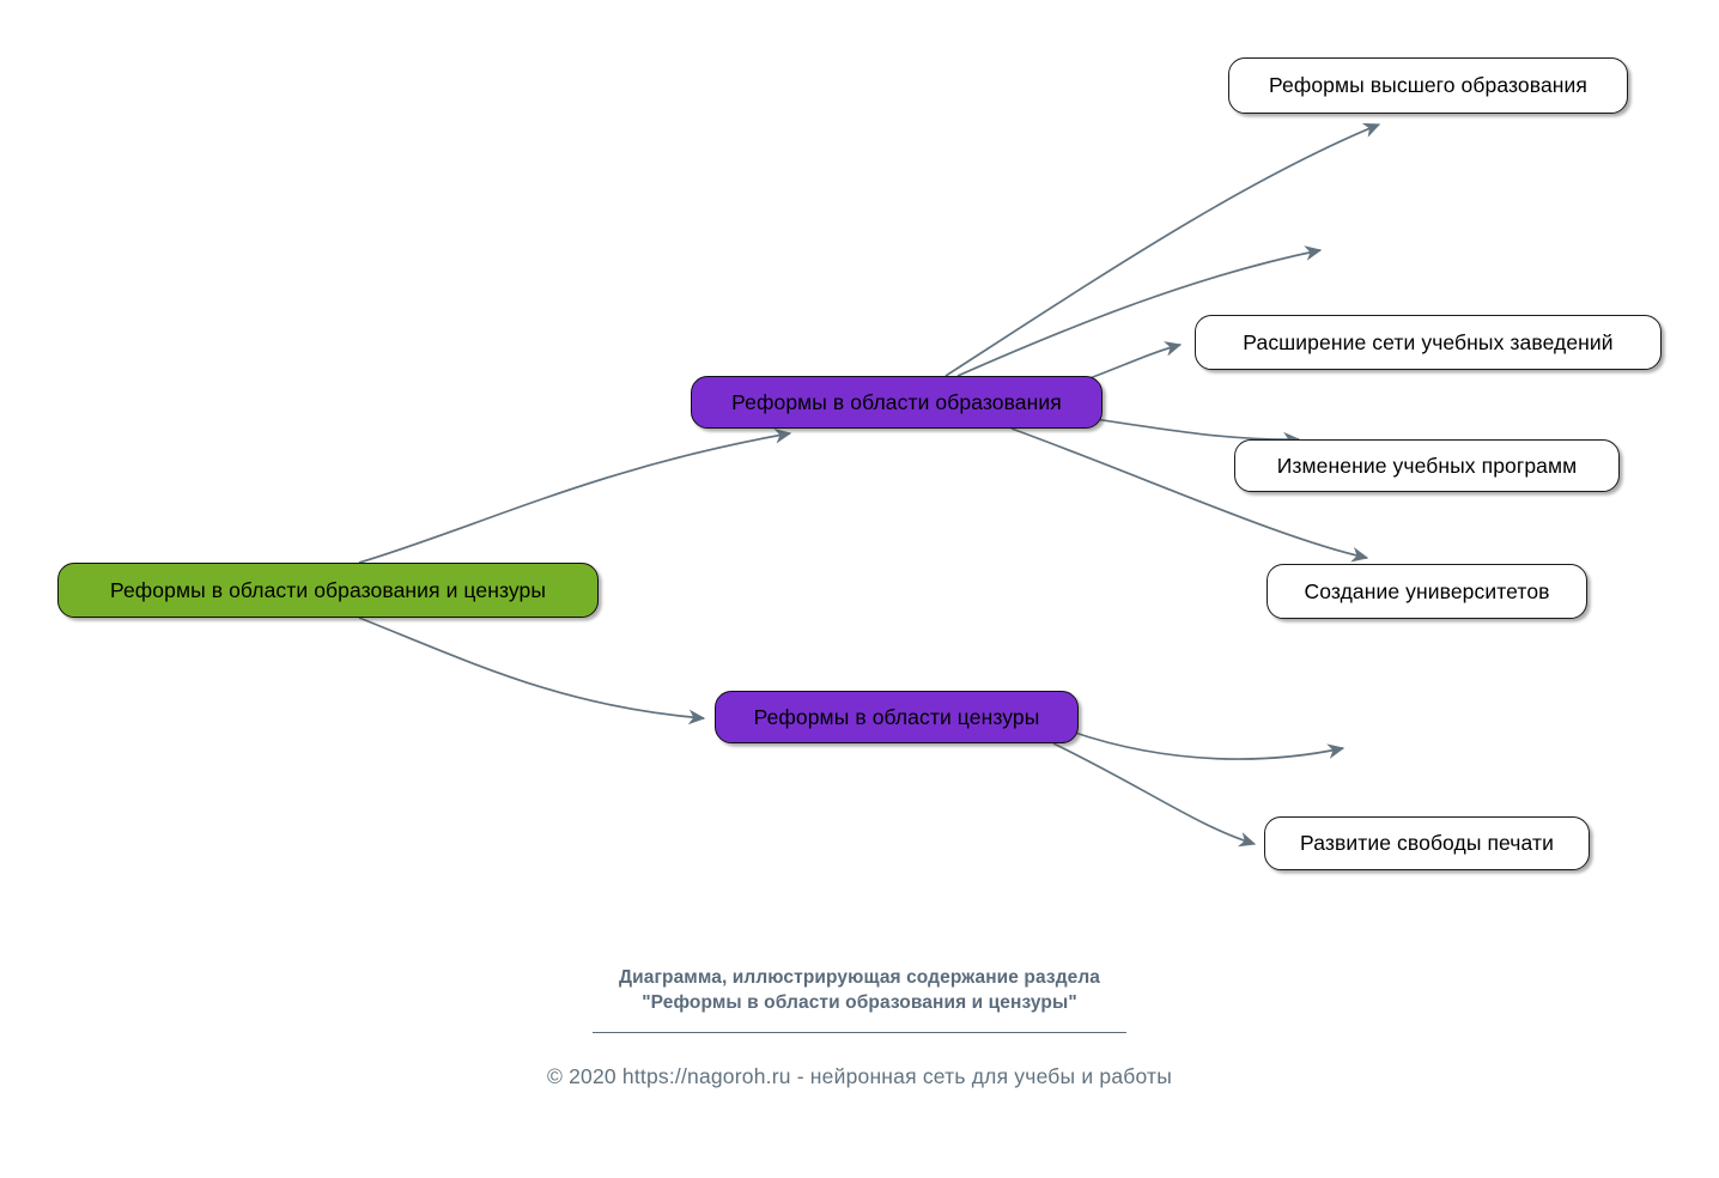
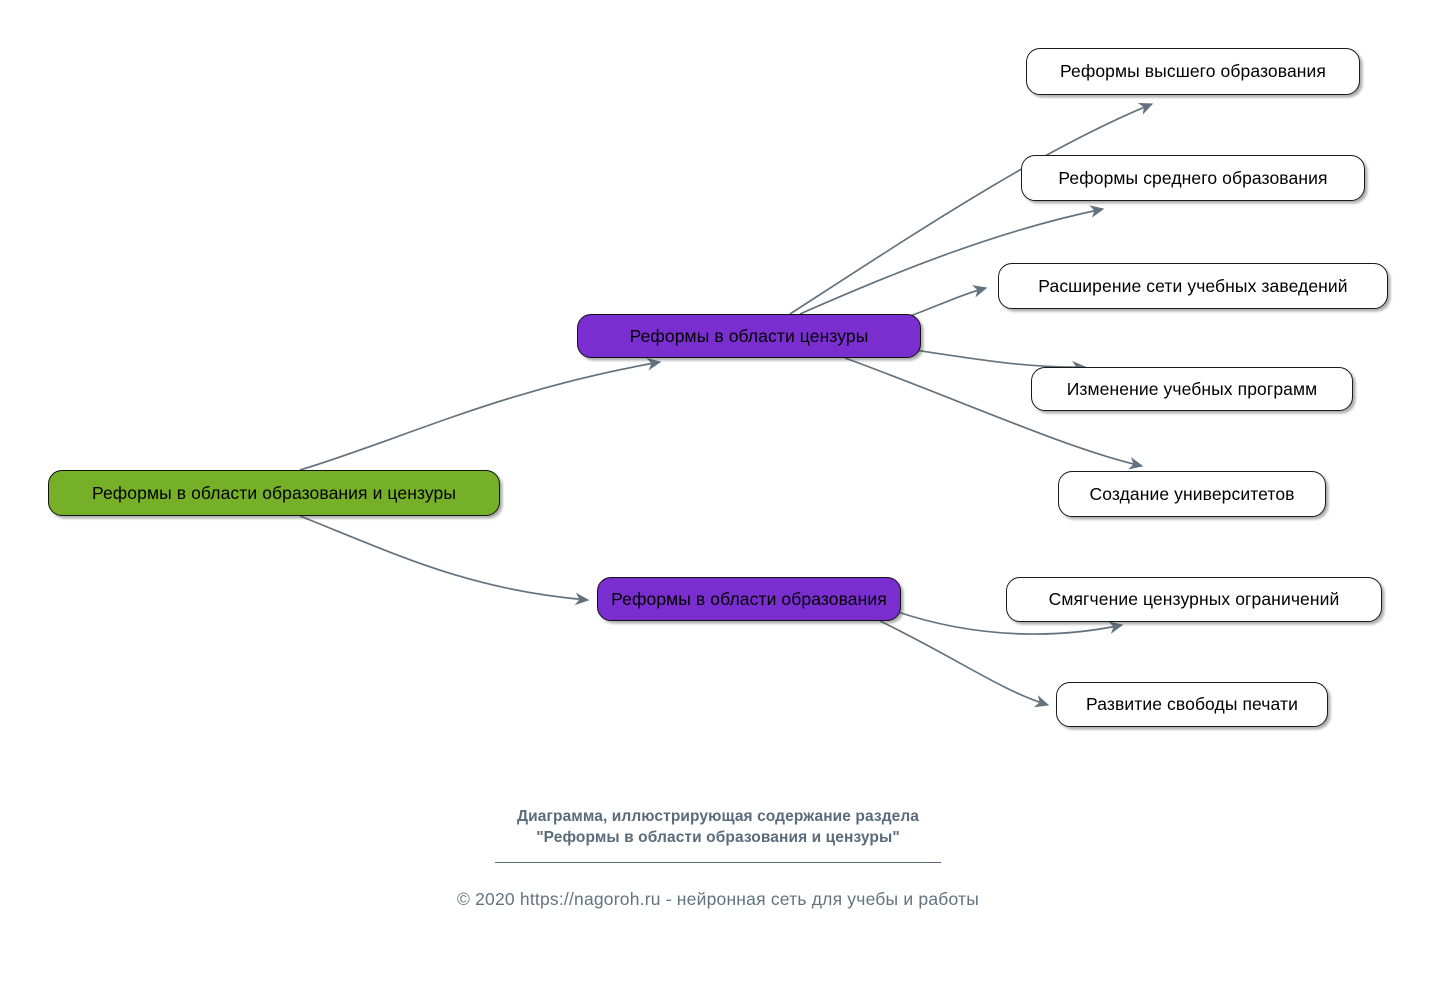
  Реформы в области образования и цензуры
- Реформы в области образования
+ Реформы в области цензуры
  Реформы высшего образования
+ Реформы среднего образования
  Расширение сети учебных заведений
  Изменение учебных программ
  Создание университетов
- Реформы в области цензуры
+ Реформы в области образования
+ Смягчение цензурных ограничений
  Развитие свободы печати
  Диаграмма, иллюстрирующая содержание раздела
  "Реформы в области образования и цензуры"
  © 2020 https://nagoroh.ru - нейронная сеть для учебы и работы
